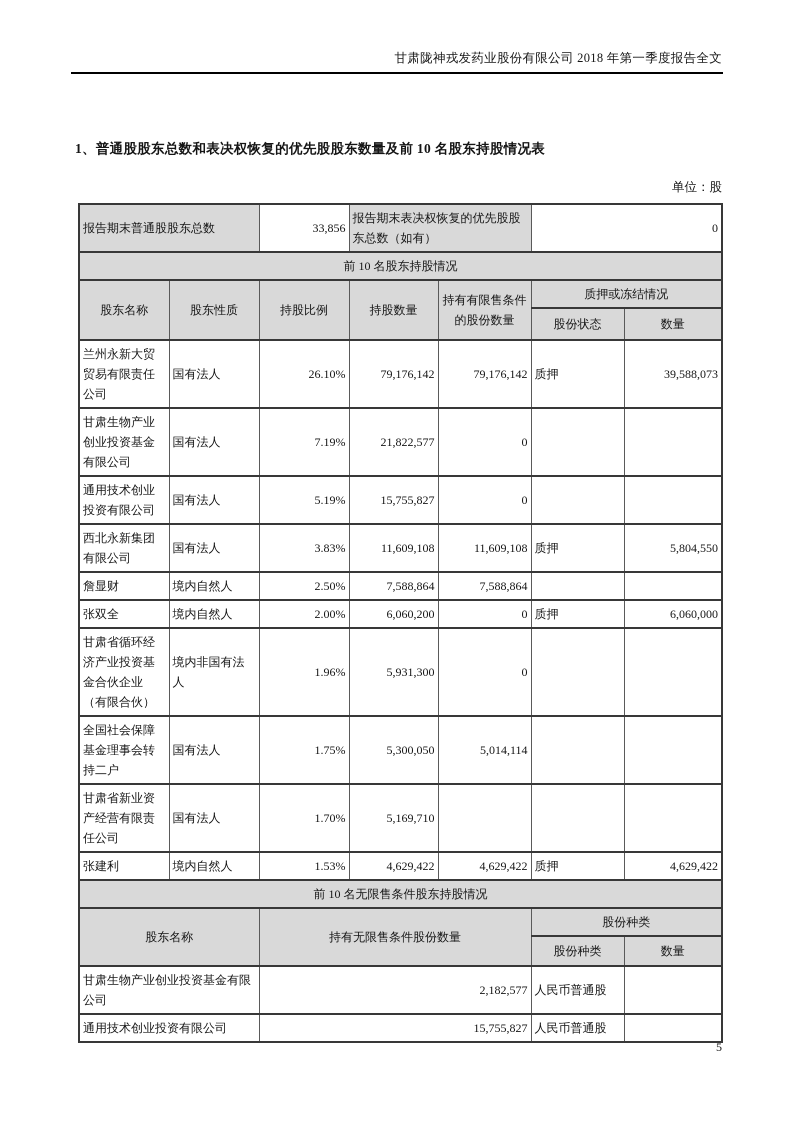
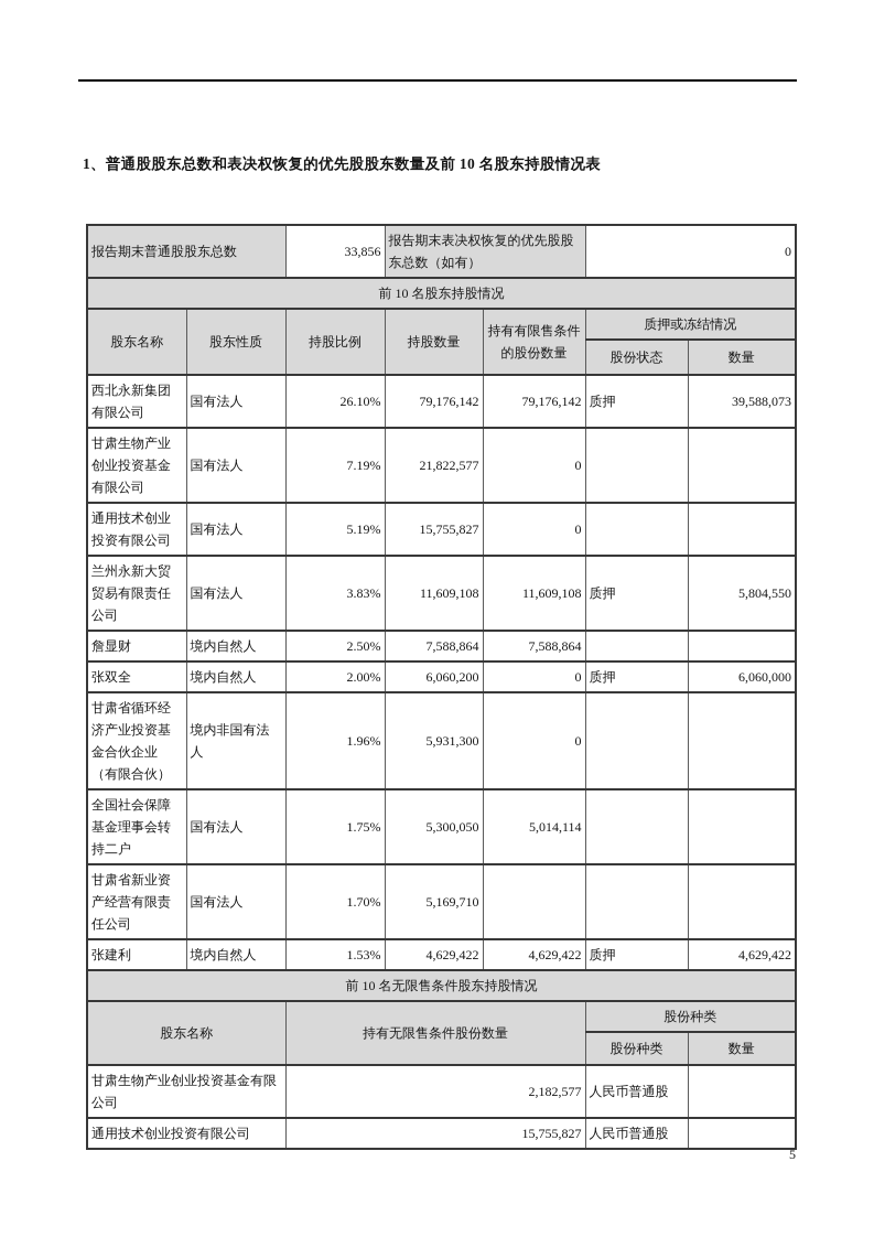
- 甘肃陇神戎发药业股份有限公司 2018 年第一季度报告全文
  1、普通股股东总数和表决权恢复的优先股股东数量及前 10 名股东持股情况表
- 单位：股
  报告期末普通股股东总数	33,856	报告期末表决权恢复的优先股股东总数（如有）	0
  前 10 名股东持股情况
  股东名称	股东性质	持股比例	持股数量	持有有限售条件的股份数量	质押或冻结情况
  股份状态	数量
- 兰州永新大贸贸易有限责任公司	国有法人	26.10%	79,176,142	79,176,142	质押	39,588,073
+ 西北永新集团有限公司	国有法人	26.10%	79,176,142	79,176,142	质押	39,588,073
  甘肃生物产业创业投资基金有限公司	国有法人	7.19%	21,822,577	0
  通用技术创业投资有限公司	国有法人	5.19%	15,755,827	0
- 西北永新集团有限公司	国有法人	3.83%	11,609,108	11,609,108	质押	5,804,550
+ 兰州永新大贸贸易有限责任公司	国有法人	3.83%	11,609,108	11,609,108	质押	5,804,550
  詹显财	境内自然人	2.50%	7,588,864	7,588,864
  张双全	境内自然人	2.00%	6,060,200	0	质押	6,060,000
  甘肃省循环经济产业投资基金合伙企业（有限合伙）	境内非国有法人	1.96%	5,931,300	0
  全国社会保障基金理事会转持二户	国有法人	1.75%	5,300,050	5,014,114
  甘肃省新业资产经营有限责任公司	国有法人	1.70%	5,169,710
  张建利	境内自然人	1.53%	4,629,422	4,629,422	质押	4,629,422
  前 10 名无限售条件股东持股情况
  股东名称	持有无限售条件股份数量	股份种类
  股份种类	数量
  甘肃生物产业创业投资基金有限公司	2,182,577	人民币普通股
  通用技术创业投资有限公司	15,755,827	人民币普通股
  5
